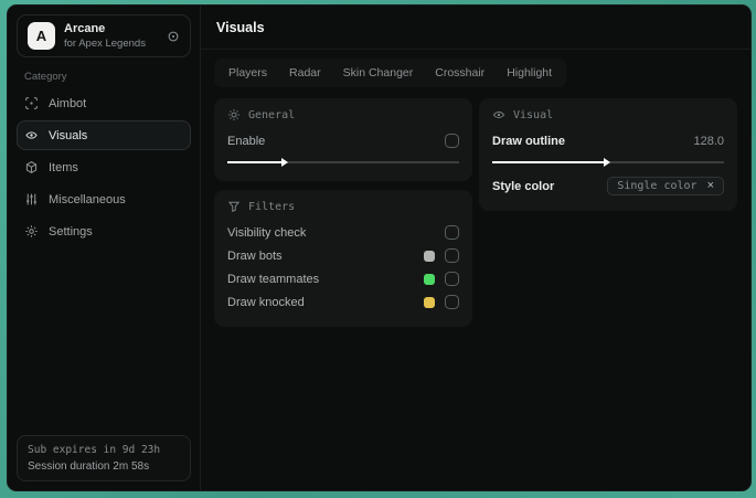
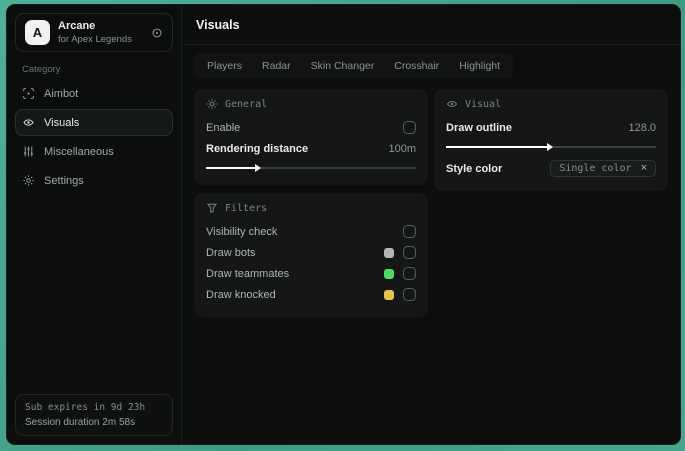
  A
  Arcane
  for Apex Legends
  Category
  Aimbot
  Visuals
- Items
  Miscellaneous
  Settings
  Sub expires in 9d 23h
  Session duration 2m 58s
  Visuals
  Players
  Radar
  Skin Changer
  Crosshair
  Highlight
  General
  Enable
+ Rendering distance
+ 100m
  Filters
  Visibility check
  Draw bots
  Draw teammates
  Draw knocked
  Visual
  Draw outline
  128.0
  Style color
  Single color
  ×
